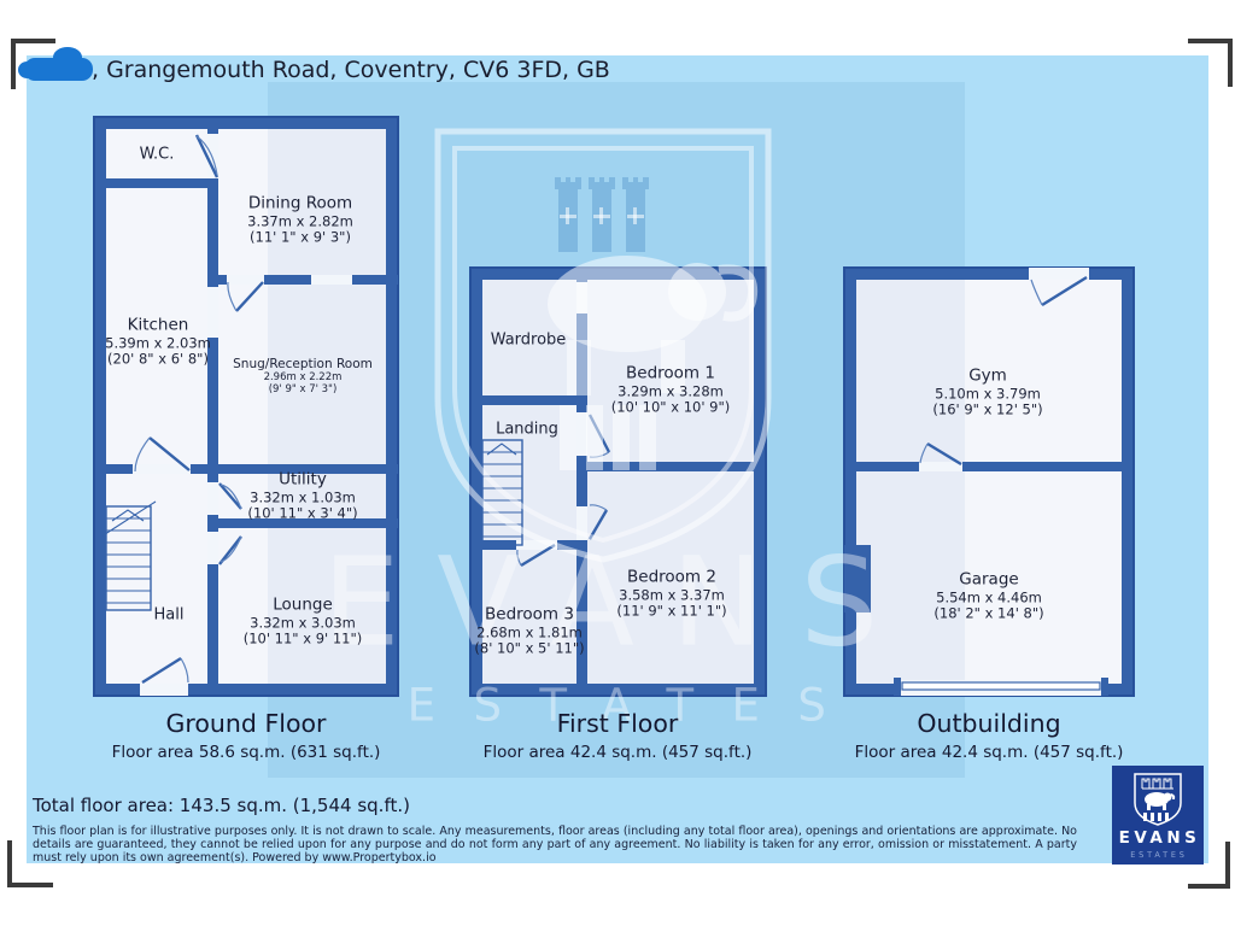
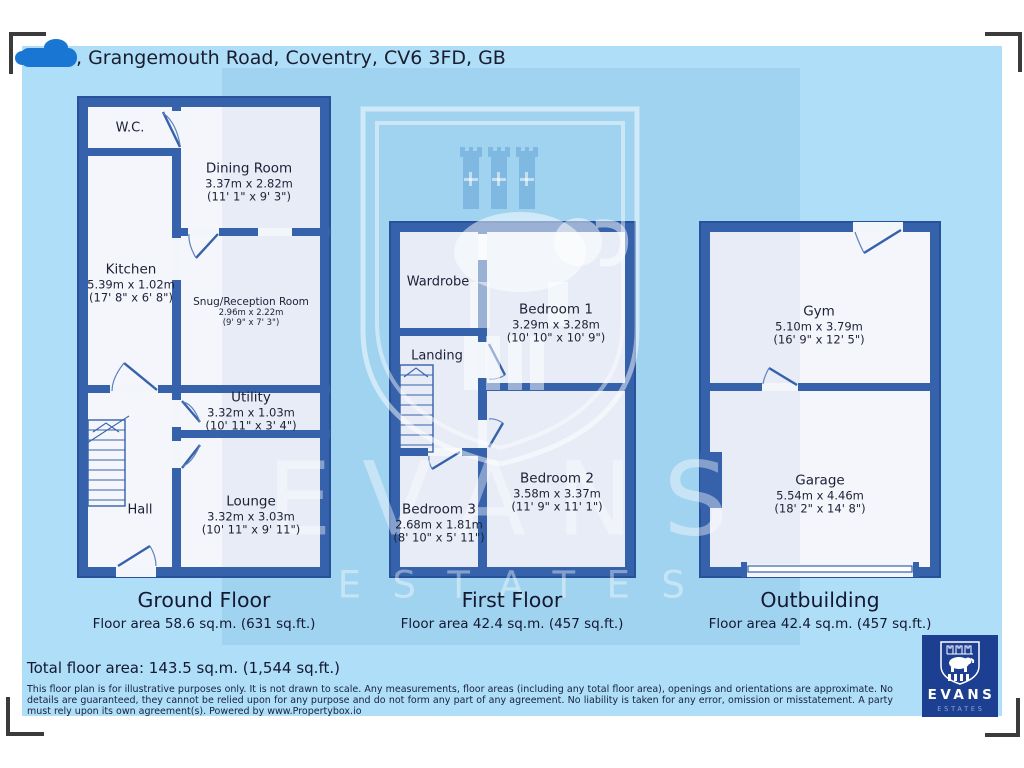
  , Grangemouth Road, Coventry, CV6 3FD, GB
  EVANS
  ESTATES
  W.C.
  Dining Room
  3.37m x 2.82m
  (11' 1" x 9' 3")
  Kitchen
- 5.39m x 2.03m
+ 5.39m x 1.02m
- (20' 8" x 6' 8")
+ (17' 8" x 6' 8")
  Snug/Reception Room
  2.96m x 2.22m
  (9' 9" x 7' 3")
  Utility
  3.32m x 1.03m
  (10' 11" x 3' 4")
  Hall
  Lounge
  3.32m x 3.03m
  (10' 11" x 9' 11")
  Wardrobe
  Landing
  Bedroom 1
  3.29m x 3.28m
  (10' 10" x 10' 9")
  Bedroom 2
  3.58m x 3.37m
  (11' 9" x 11' 1")
  Bedroom 3
  2.68m x 1.81m
  (8' 10" x 5' 11")
  Gym
  5.10m x 3.79m
  (16' 9" x 12' 5")
  Garage
  5.54m x 4.46m
  (18' 2" x 14' 8")
  Ground Floor
  Floor area 58.6 sq.m. (631 sq.ft.)
  First Floor
  Floor area 42.4 sq.m. (457 sq.ft.)
  Outbuilding
  Floor area 42.4 sq.m. (457 sq.ft.)
  Total floor area: 143.5 sq.m. (1,544 sq.ft.)
  This floor plan is for illustrative purposes only. It is not drawn to scale. Any measurements, floor areas (including any total floor area), openings and orientations are approximate. No details are guaranteed, they cannot be relied upon for any purpose and do not form any part of any agreement. No liability is taken for any error, omission or misstatement. A party must rely upon its own agreement(s). Powered by www.Propertybox.io
  EVANS
  ESTATES
